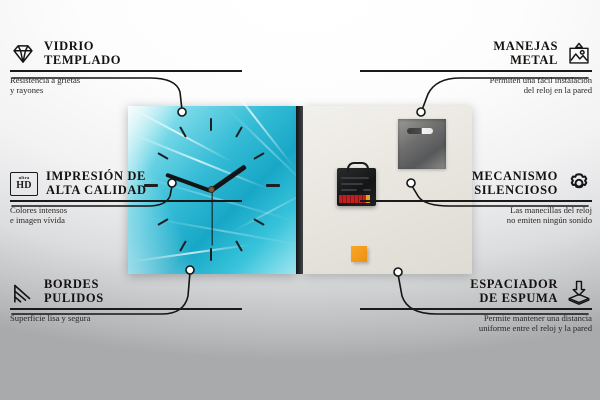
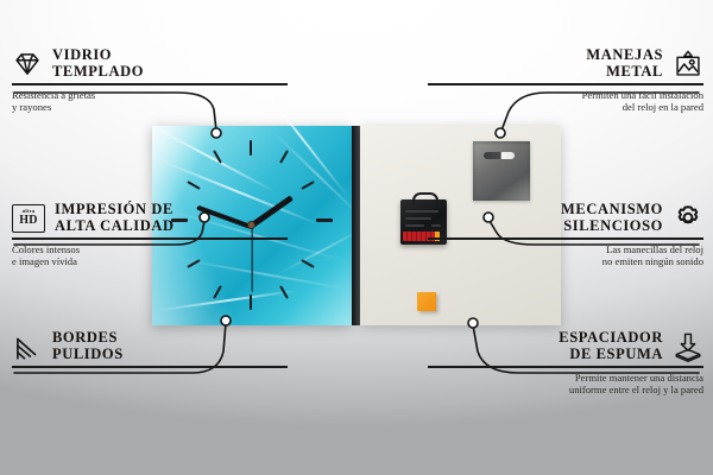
  VIDRIO
  TEMPLADO
  Resistencia a grietas
  y rayones
  HD
  IMPRESIÓN DE
  ALTA CALIDAD
  Colores intensos
  e imagen vívida
  BORDES
  PULIDOS
- Superficie lisa y segura
  MANEJAS
  METAL
  Permiten una fácil instalación
  del reloj en la pared
  MECANISMO
  SILENCIOSO
  Las manecillas del reloj
  no emiten ningún sonido
  ESPACIADOR
  DE ESPUMA
  Permite mantener una distancia
  uniforme entre el reloj y la pared
